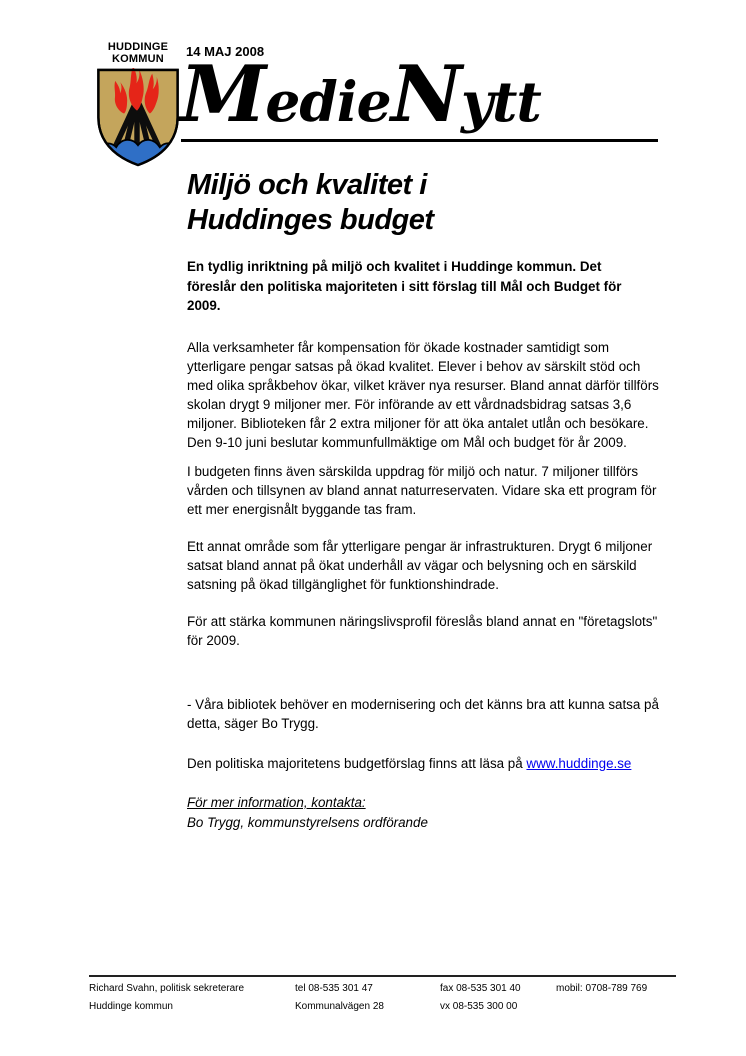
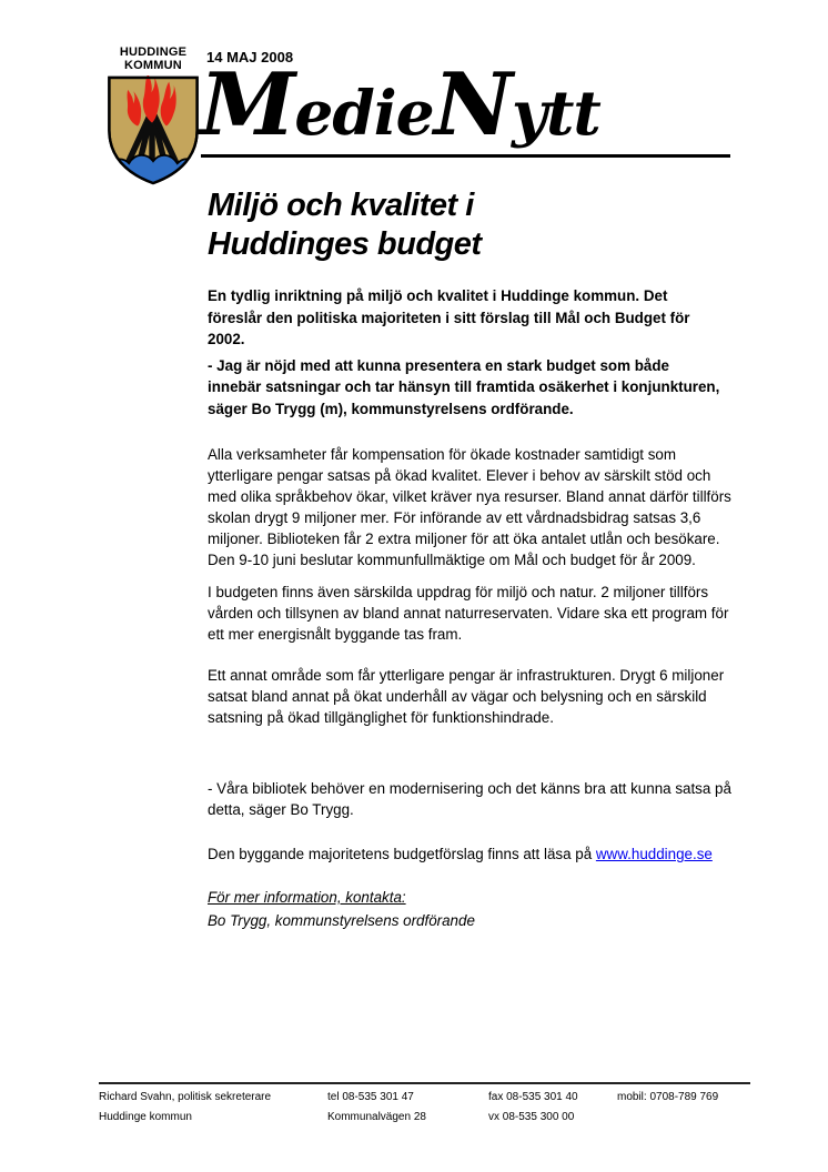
  HUDDINGE
  KOMMUN
  14 MAJ 2008
  MedieNytt
  Miljö och kvalitet i
  Huddinges budget
- En tydlig inriktning på miljö och kvalitet i Huddinge kommun. Det föreslår den politiska majoriteten i sitt förslag till Mål och Budget för 2009.
+ En tydlig inriktning på miljö och kvalitet i Huddinge kommun. Det föreslår den politiska majoriteten i sitt förslag till Mål och Budget för 2002.
+ - Jag är nöjd med att kunna presentera en stark budget som både innebär satsningar och tar hänsyn till framtida osäkerhet i konjunkturen, säger Bo Trygg (m), kommunstyrelsens ordförande.
  Alla verksamheter får kompensation för ökade kostnader samtidigt som ytterligare pengar satsas på ökad kvalitet. Elever i behov av särskilt stöd och med olika språkbehov ökar, vilket kräver nya resurser. Bland annat därför tillförs skolan drygt 9 miljoner mer. För införande av ett vårdnadsbidrag satsas 3,6 miljoner. Biblioteken får 2 extra miljoner för att öka antalet utlån och besökare.
  Den 9-10 juni beslutar kommunfullmäktige om Mål och budget för år 2009.
- I budgeten finns även särskilda uppdrag för miljö och natur. 7 miljoner tillförs vården och tillsynen av bland annat naturreservaten. Vidare ska ett program för ett mer energisnålt byggande tas fram.
+ I budgeten finns även särskilda uppdrag för miljö och natur. 2 miljoner tillförs vården och tillsynen av bland annat naturreservaten. Vidare ska ett program för ett mer energisnålt byggande tas fram.
  Ett annat område som får ytterligare pengar är infrastrukturen. Drygt 6 miljoner satsat bland annat på ökat underhåll av vägar och belysning och en särskild satsning på ökad tillgänglighet för funktionshindrade.
- För att stärka kommunen näringslivsprofil föreslås bland annat en "företagslots" för 2009.
  - Våra bibliotek behöver en modernisering och det känns bra att kunna satsa på detta, säger Bo Trygg.
- Den politiska majoritetens budgetförslag finns att läsa på www.huddinge.se
+ Den byggande majoritetens budgetförslag finns att läsa på www.huddinge.se
  För mer information, kontakta:
  Bo Trygg, kommunstyrelsens ordförande
  Richard Svahn, politisk sekreterare
  Huddinge kommun
  tel 08-535 301 47
  Kommunalvägen 28
  fax 08-535 301 40
  vx 08-535 300 00
  mobil: 0708-789 769
